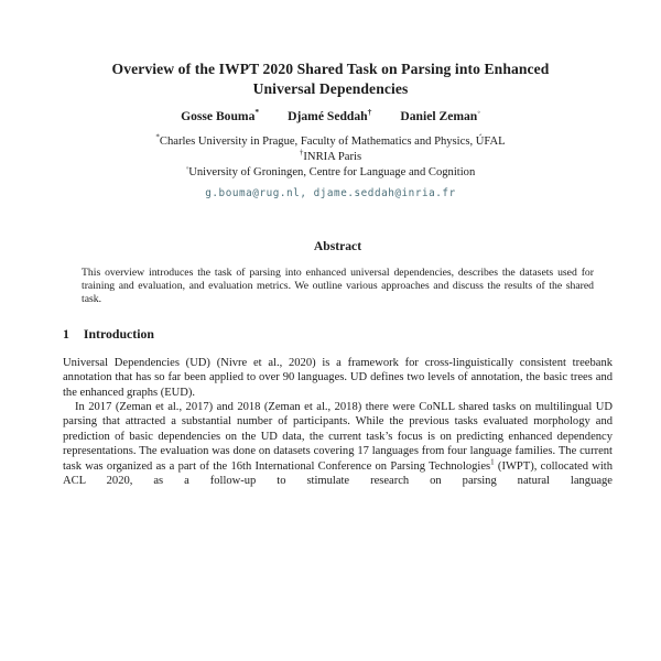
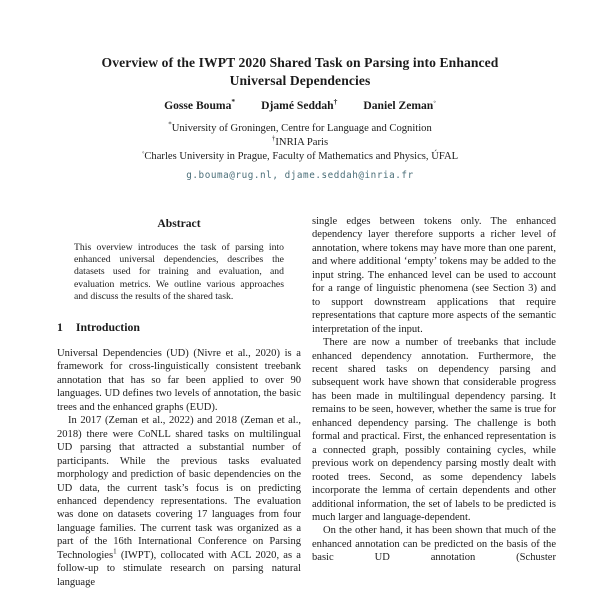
  Overview of the IWPT 2020 Shared Task on Parsing into Enhanced
  Universal Dependencies
  Gosse Bouma*
  Djamé Seddah†
  Daniel Zeman◦
- *Charles University in Prague, Faculty of Mathematics and Physics, ÚFAL
+ *University of Groningen, Centre for Language and Cognition
  †INRIA Paris
- ◦University of Groningen, Centre for Language and Cognition
+ ◦Charles University in Prague, Faculty of Mathematics and Physics, ÚFAL
  g.bouma@rug.nl, djame.seddah@inria.fr
  Abstract
  This overview introduces the task of parsing into enhanced universal dependencies, describes the datasets used for training and evaluation, and evaluation metrics. We outline various approaches and discuss the results of the shared task.
  1 Introduction
  Universal Dependencies (UD) (Nivre et al., 2020) is a framework for cross-linguistically consistent treebank annotation that has so far been applied to over 90 languages. UD defines two levels of annotation, the basic trees and the enhanced graphs (EUD).
- In 2017 (Zeman et al., 2017) and 2018 (Zeman et al., 2018) there were CoNLL shared tasks on multilingual UD parsing that attracted a substantial number of participants. While the previous tasks evaluated morphology and prediction of basic dependencies on the UD data, the current task’s focus is on predicting enhanced dependency representations. The evaluation was done on datasets covering 17 languages from four language families. The current task was organized as a part of the 16th International Conference on Parsing Technologies1 (IWPT), collocated with ACL 2020, as a follow-up to stimulate research on parsing natural language
+ In 2017 (Zeman et al., 2022) and 2018 (Zeman et al., 2018) there were CoNLL shared tasks on multilingual UD parsing that attracted a substantial number of participants. While the previous tasks evaluated morphology and prediction of basic dependencies on the UD data, the current task’s focus is on predicting enhanced dependency representations. The evaluation was done on datasets covering 17 languages from four language families. The current task was organized as a part of the 16th International Conference on Parsing Technologies1 (IWPT), collocated with ACL 2020, as a follow-up to stimulate research on parsing natural language
+ single edges between tokens only. The enhanced dependency layer therefore supports a richer level of annotation, where tokens may have more than one parent, and where additional ‘empty’ tokens may be added to the input string. The enhanced level can be used to account for a range of linguistic phenomena (see Section 3) and to support downstream applications that require representations that capture more aspects of the semantic interpretation of the input.
+ There are now a number of treebanks that include enhanced dependency annotation. Furthermore, the recent shared tasks on dependency parsing and subsequent work have shown that considerable progress has been made in multilingual dependency parsing. It remains to be seen, however, whether the same is true for enhanced dependency parsing. The challenge is both formal and practical. First, the enhanced representation is a connected graph, possibly containing cycles, while previous work on dependency parsing mostly dealt with rooted trees. Second, as some dependency labels incorporate the lemma of certain dependents and other additional information, the set of labels to be predicted is much larger and language-dependent.
+ On the other hand, it has been shown that much of the enhanced annotation can be predicted on the basis of the basic UD annotation (Schuster
